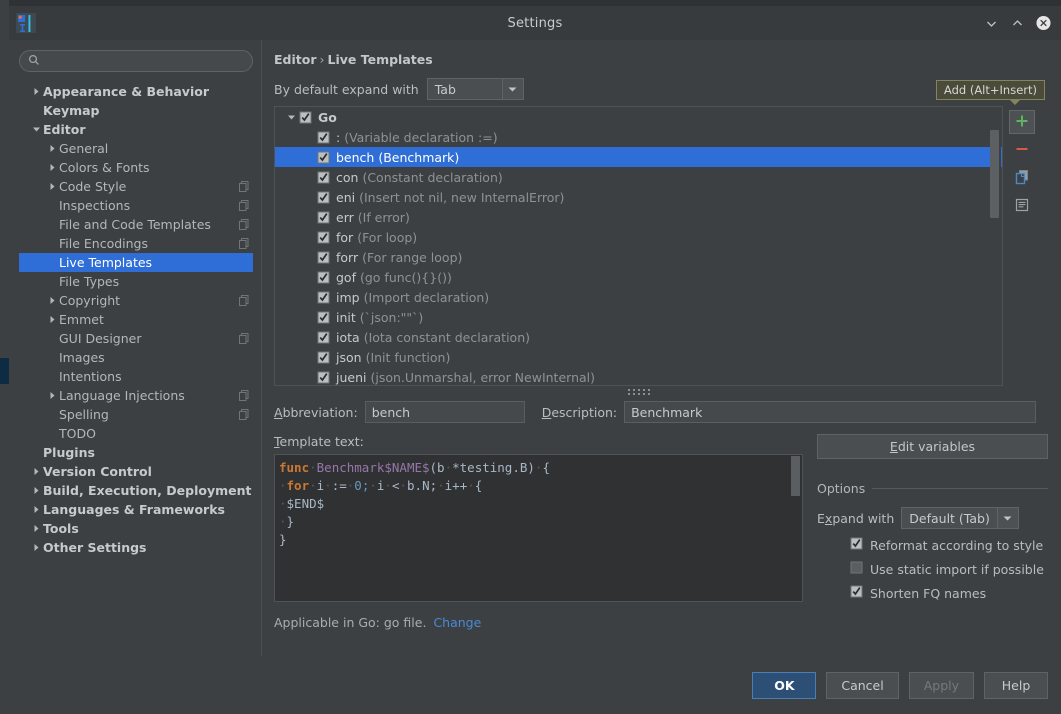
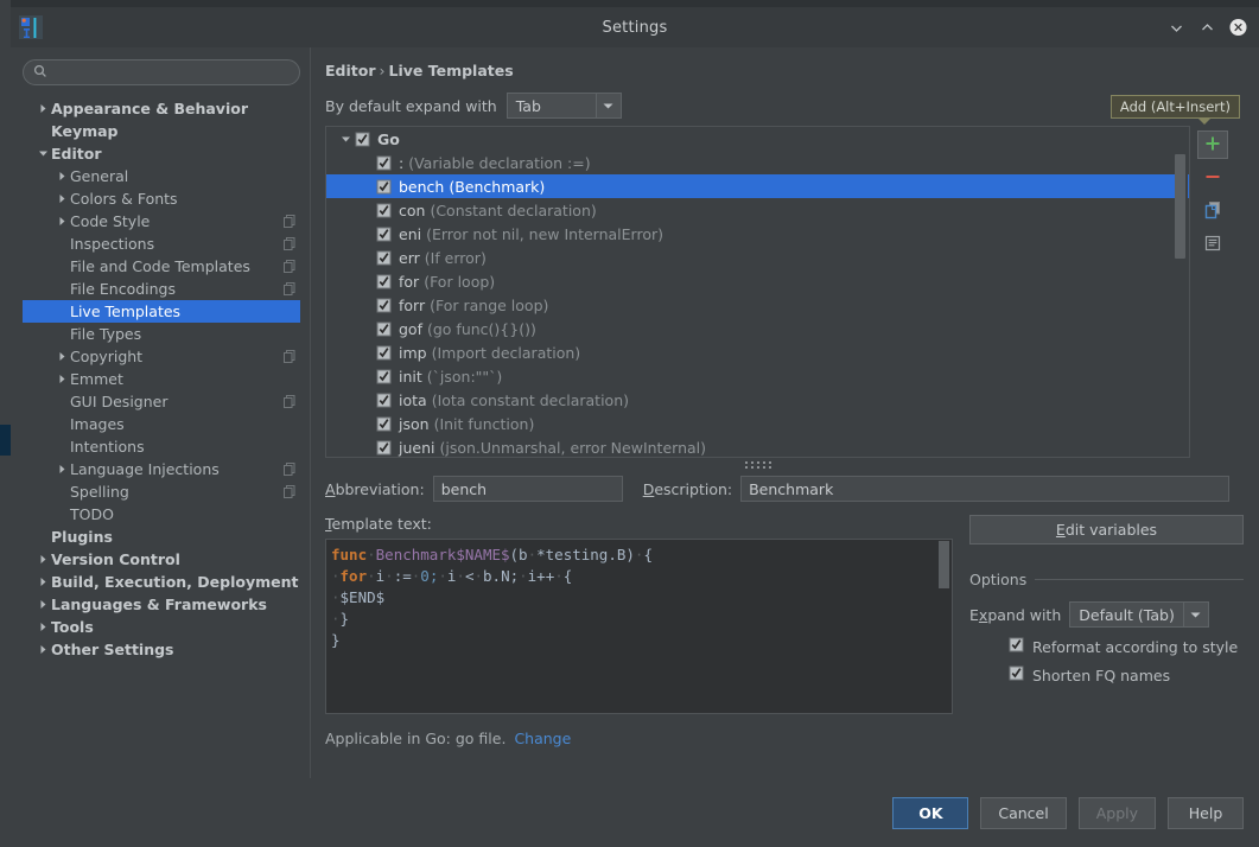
  Settings
  Appearance & Behavior
  Keymap
  Editor
  General
  Colors & Fonts
  Code Style
  Inspections
  File and Code Templates
  File Encodings
  Live Templates
  File Types
  Copyright
  Emmet
  GUI Designer
  Images
  Intentions
  Language Injections
  Spelling
  TODO
  Plugins
  Version Control
  Build, Execution, Deployment
  Languages & Frameworks
  Tools
  Other Settings
  Editor › Live Templates
  By default expand with
  Tab
  Go
  :
  (Variable declaration :=)
  bench
  (Benchmark)
  con
  (Constant declaration)
  eni
- (Insert not nil, new InternalError)
+ (Error not nil, new InternalError)
  err
  (If error)
  for
  (For loop)
  forr
  (For range loop)
  gof
  (go func(){}())
  imp
  (Import declaration)
  init
  (`json:""`)
  iota
  (Iota constant declaration)
  json
  (Init function)
  jueni
  (json.Unmarshal, error NewInternal)
  Add (Alt+Insert)
  Abbreviation:
  bench
  Description:
  Benchmark
  Template text:
  func·Benchmark$NAME$(b·*testing.B)·{
  ·for·i·:=·0;·i·<·b.N;·i++·{
  ·$END$
  ·}
  }
  Edit variables
  Options
  Expand with
  Default (Tab)
  Reformat according to style
- Use static import if possible
  Shorten FQ names
  Applicable in Go: go file. Change
  OK
  Cancel
  Apply
  Help
